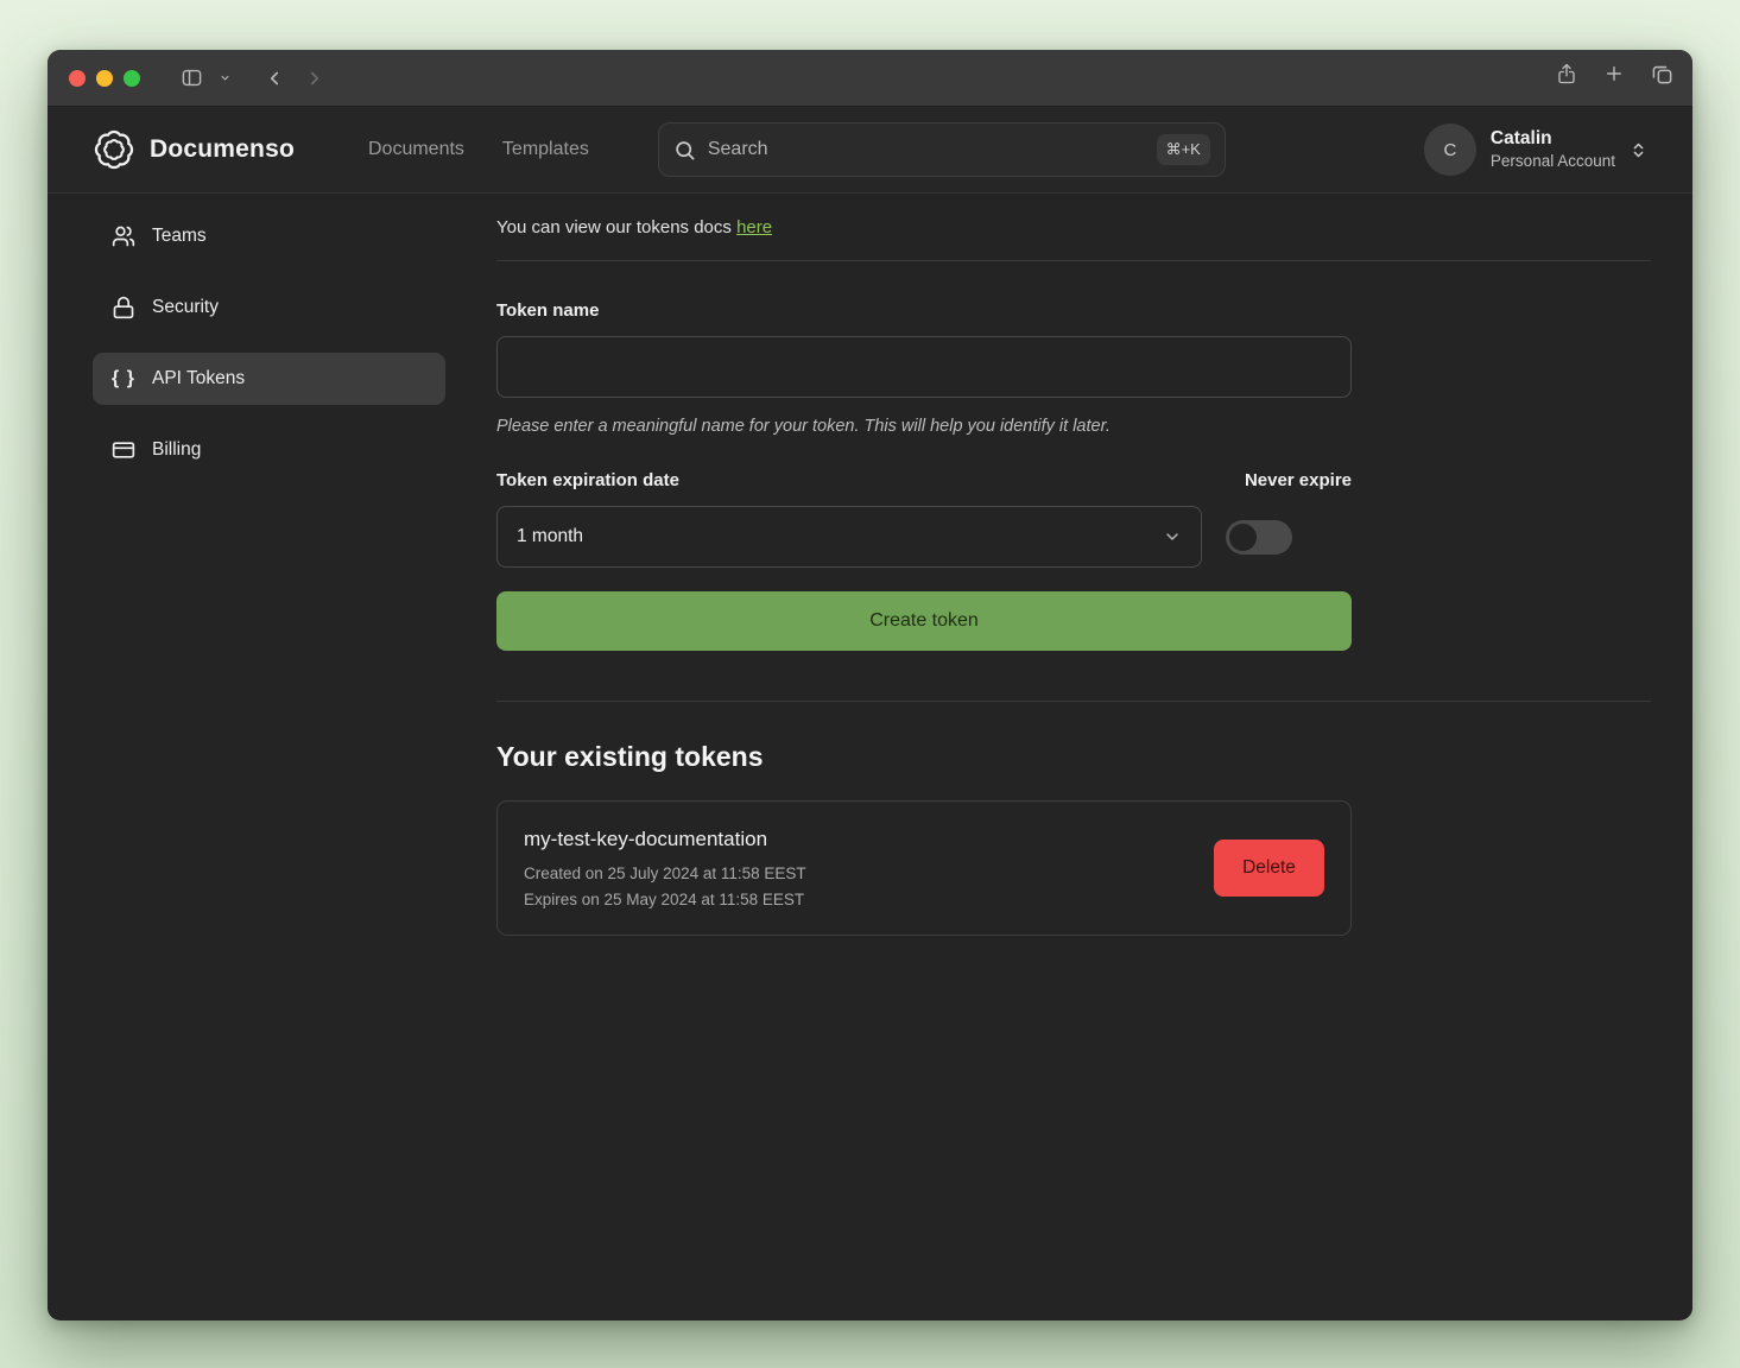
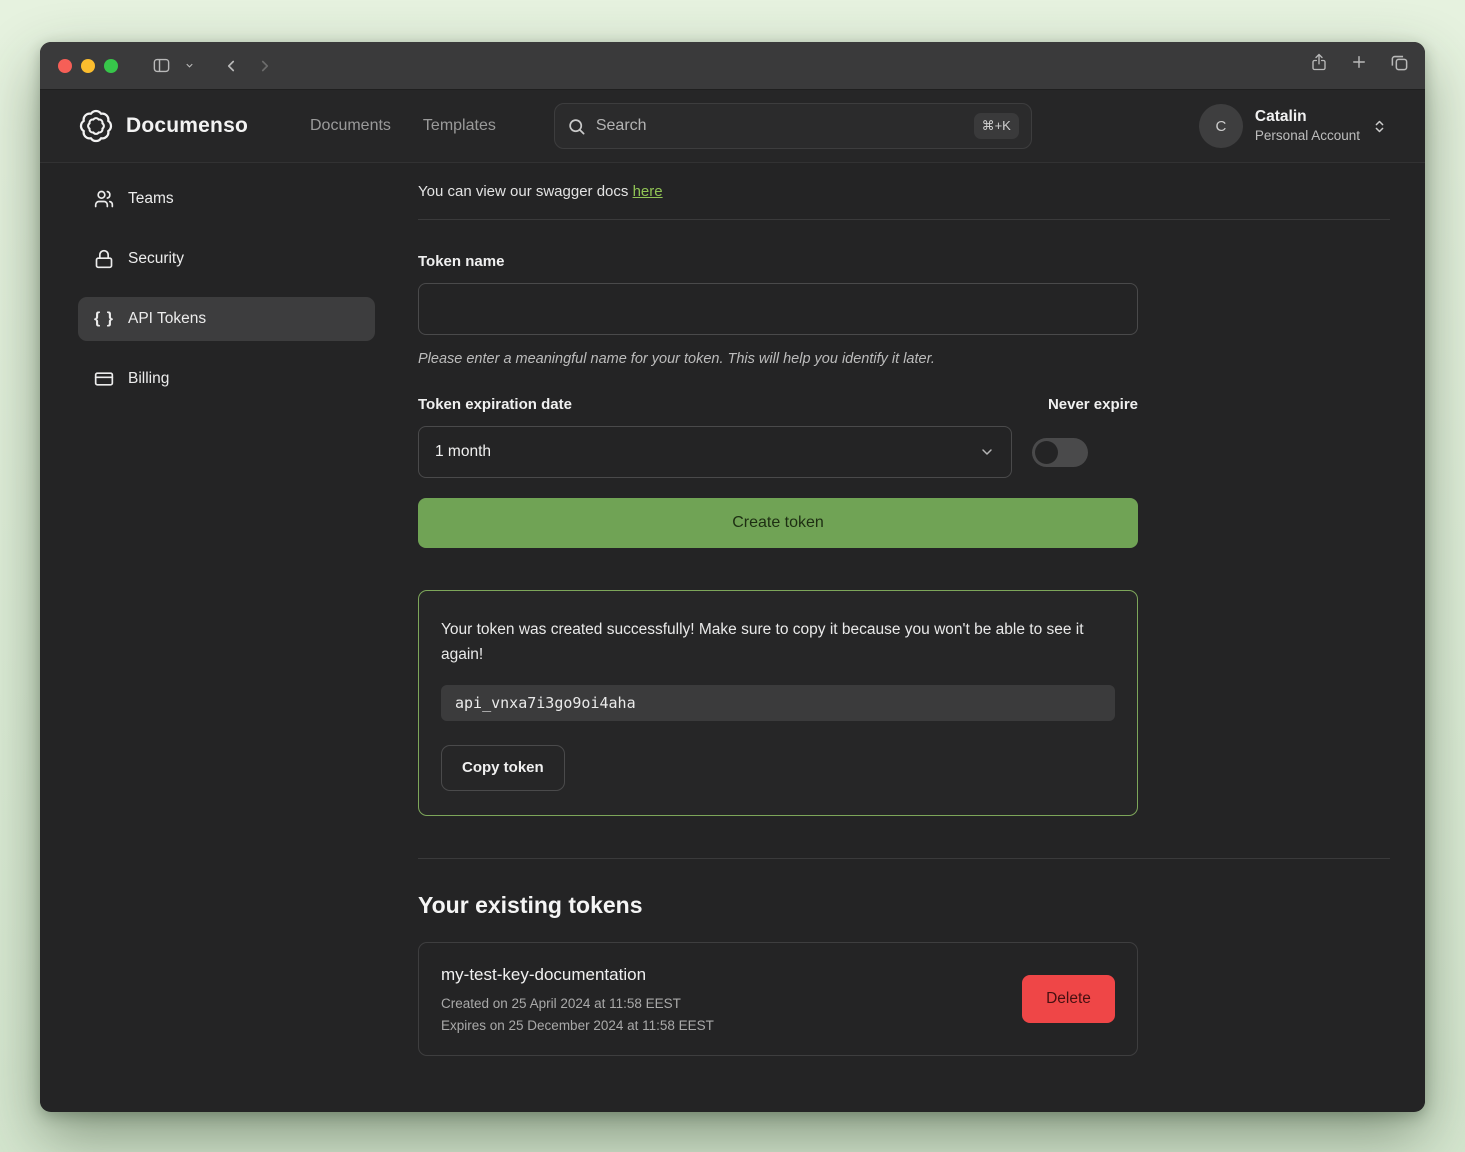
  Documenso
  Documents
  Templates
  Search
  ⌘+K
  C
  Catalin
  Personal Account
  Teams
  Security
  { }
  API Tokens
  Billing
- You can view our tokens docs here
+ You can view our swagger docs here
  Token name
  Please enter a meaningful name for your token. This will help you identify it later.
  Token expiration date
  Never expire
  1 month
  Create token
+ Your token was created successfully! Make sure to copy it because you won't be able to see it again!
+ api_vnxa7i3go9oi4aha
+ Copy token
  Your existing tokens
  my-test-key-documentation
- Created on 25 July 2024 at 11:58 EEST
+ Created on 25 April 2024 at 11:58 EEST
- Expires on 25 May 2024 at 11:58 EEST
+ Expires on 25 December 2024 at 11:58 EEST
  Delete
